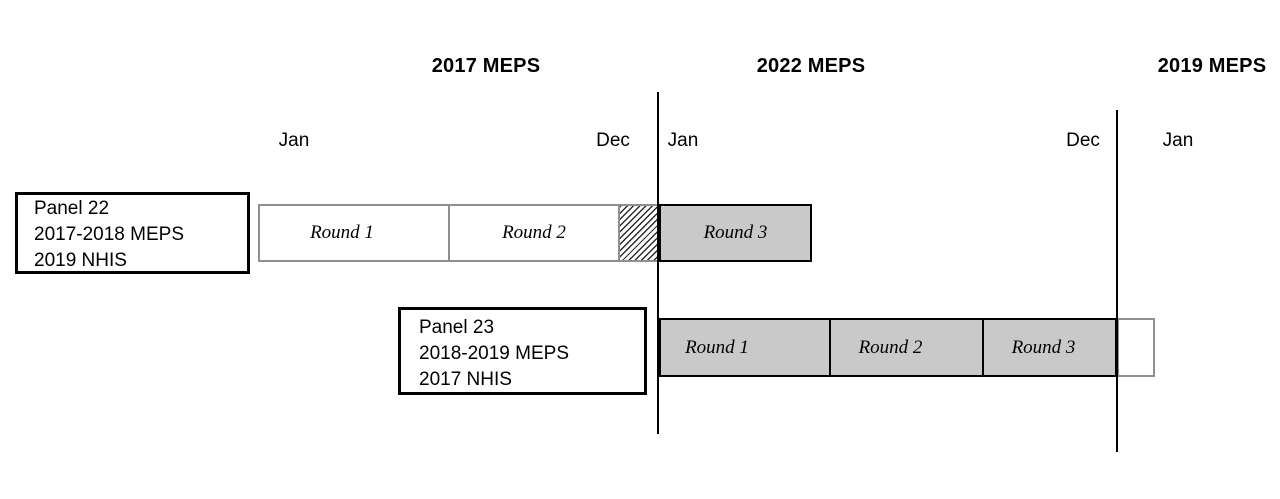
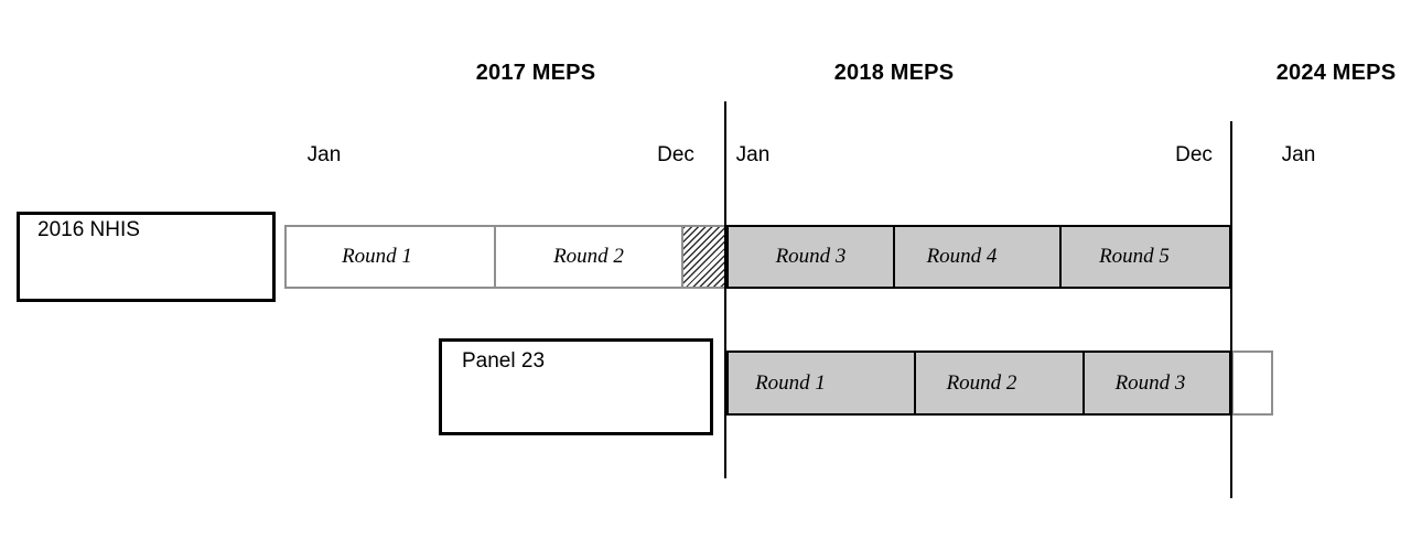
  2017 MEPS
- 2022 MEPS
+ 2018 MEPS
- 2019 MEPS
+ 2024 MEPS
  Jan
  Dec
  Jan
  Dec
  Jan
- Panel 22
- 2017-2018 MEPS
- 2019 NHIS
+ 2016 NHIS
  Round 1
  Round 2
  Round 3
+ Round 4
+ Round 5
  Panel 23
- 2018-2019 MEPS
- 2017 NHIS
  Round 1
  Round 2
  Round 3
